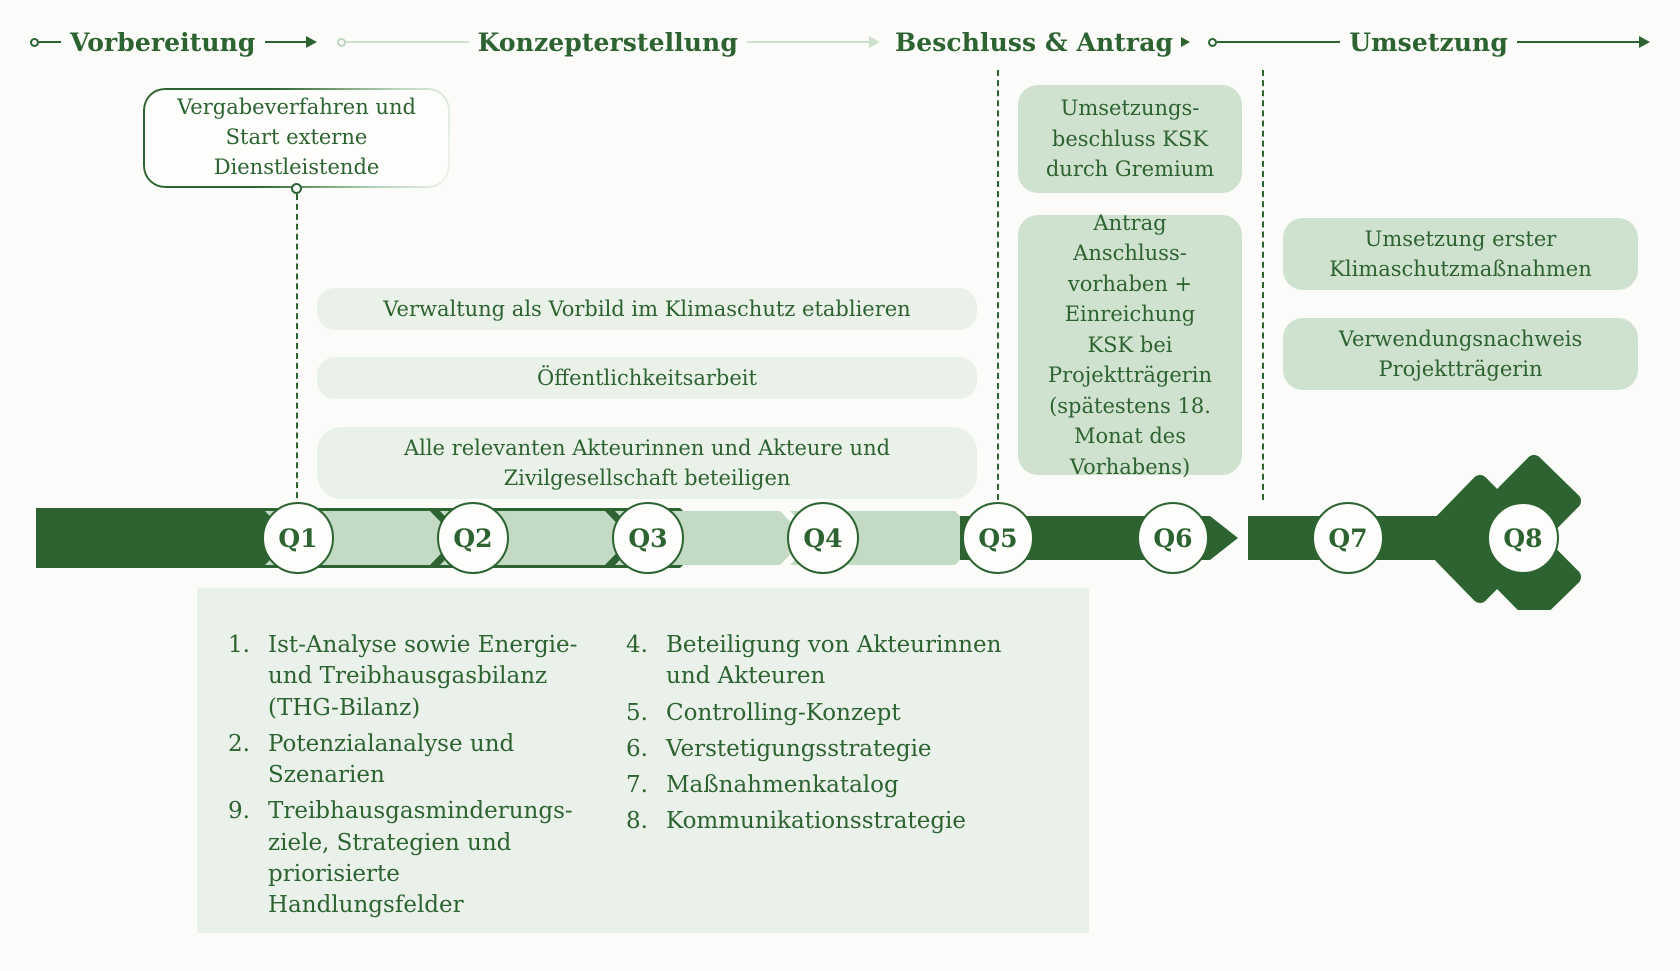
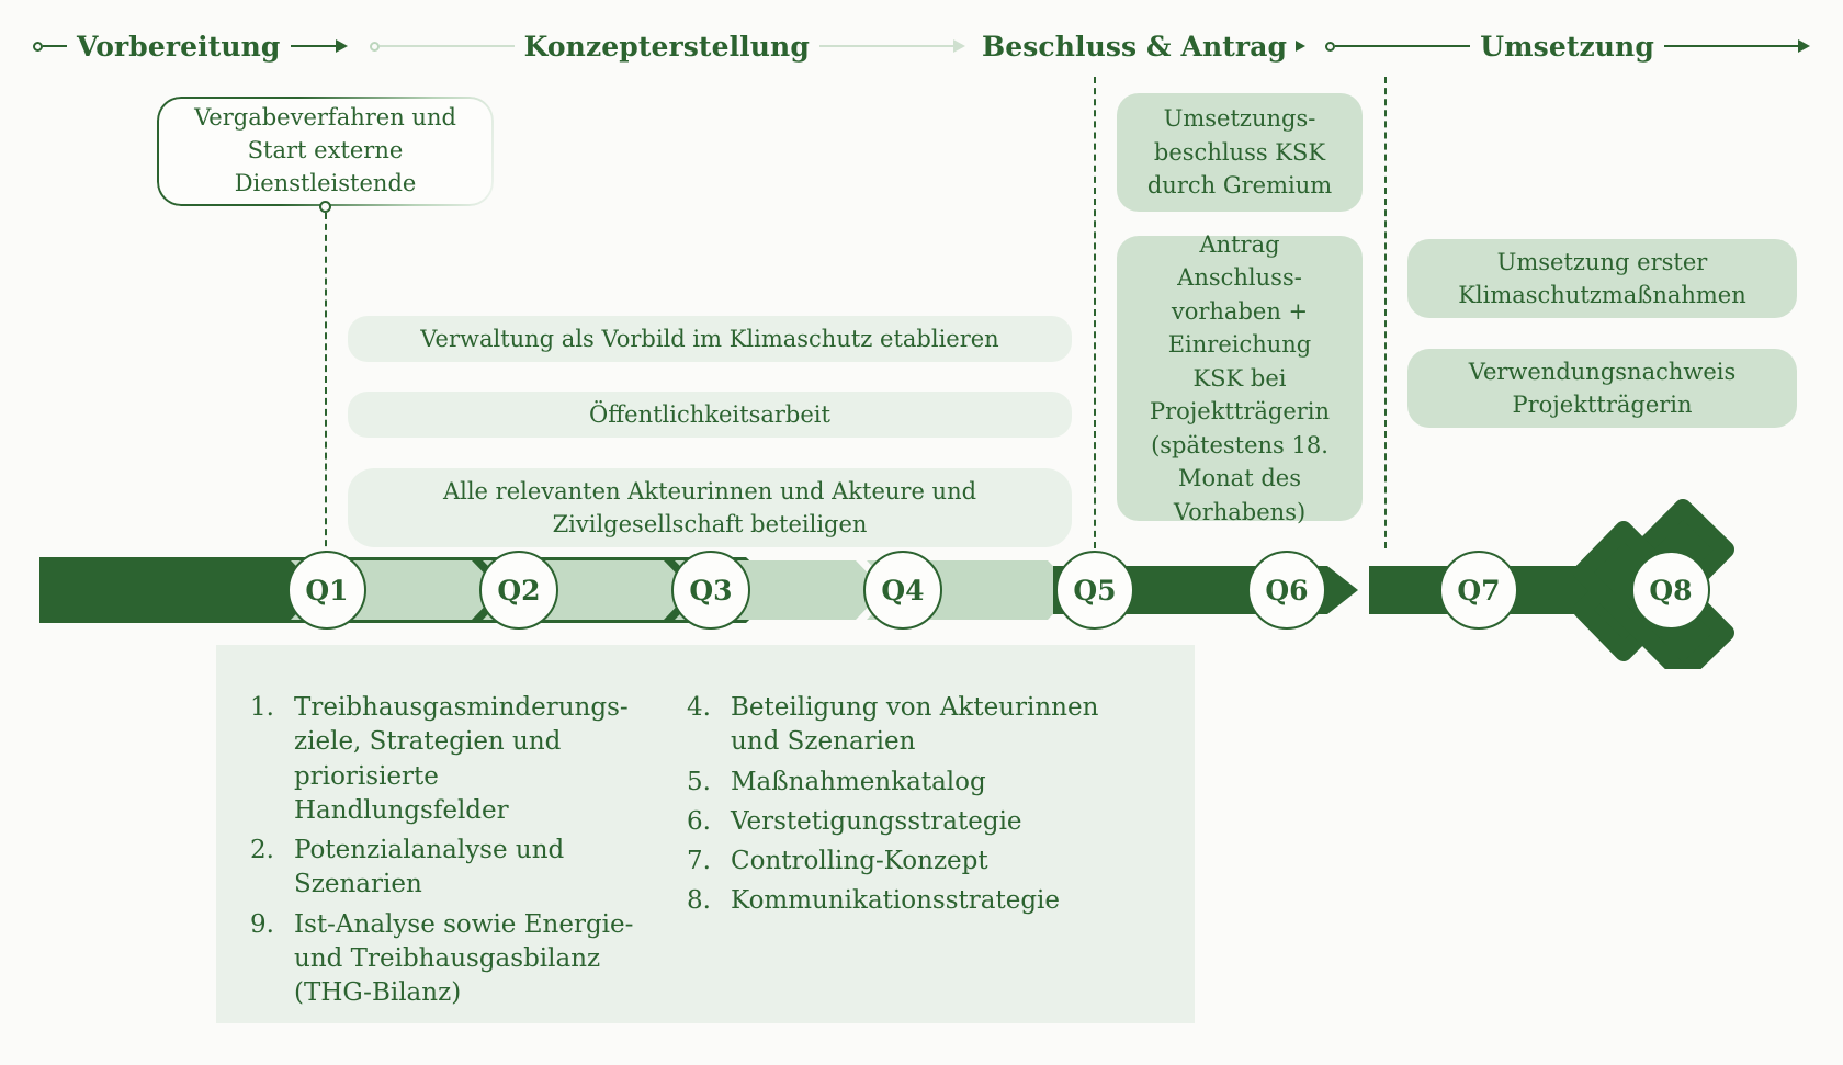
  Vorbereitung
  Konzepterstellung
  Beschluss & Antrag
  Umsetzung
  Vergabeverfahren und Start externe Dienstleistende
  Verwaltung als Vorbild im Klimaschutz etablieren
  Öffentlichkeitsarbeit
  Alle relevanten Akteurinnen und Akteure und Zivilgesellschaft beteiligen
  Umsetzungs- beschluss KSK durch Gremium
  Antrag Anschluss- vorhaben + Einreichung KSK bei Projektträgerin (spätestens 18. Monat des Vorhabens)
  Umsetzung erster Klimaschutzmaßnahmen
  Verwendungsnachweis Projektträgerin
  Q1
  Q2
  Q3
  Q4
  Q5
  Q6
  Q7
  Q8
  1.
- Ist-Analyse sowie Energie- und Treibhausgasbilanz (THG-Bilanz)
+ Treibhausgasminderungs-ziele, Strategien und priorisierte Handlungsfelder
  2.
  Potenzialanalyse und Szenarien
  9.
- Treibhausgasminderungs-ziele, Strategien und priorisierte Handlungsfelder
+ Ist-Analyse sowie Energie- und Treibhausgasbilanz (THG-Bilanz)
  4.
- Beteiligung von Akteurinnen und Akteuren
+ Beteiligung von Akteurinnen und Szenarien
  5.
- Controlling-Konzept
+ Maßnahmenkatalog
  6.
  Verstetigungsstrategie
  7.
- Maßnahmenkatalog
+ Controlling-Konzept
  8.
  Kommunikationsstrategie
